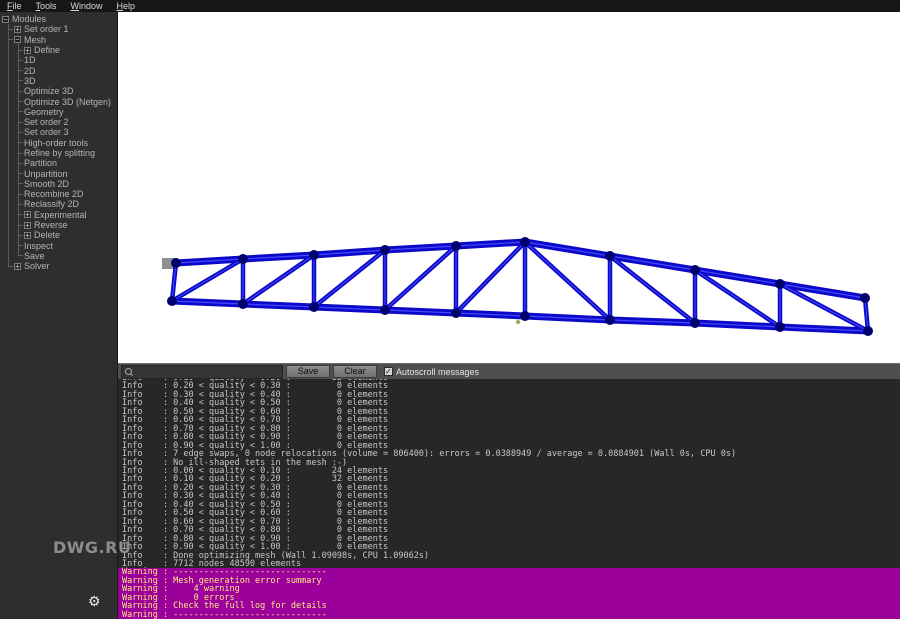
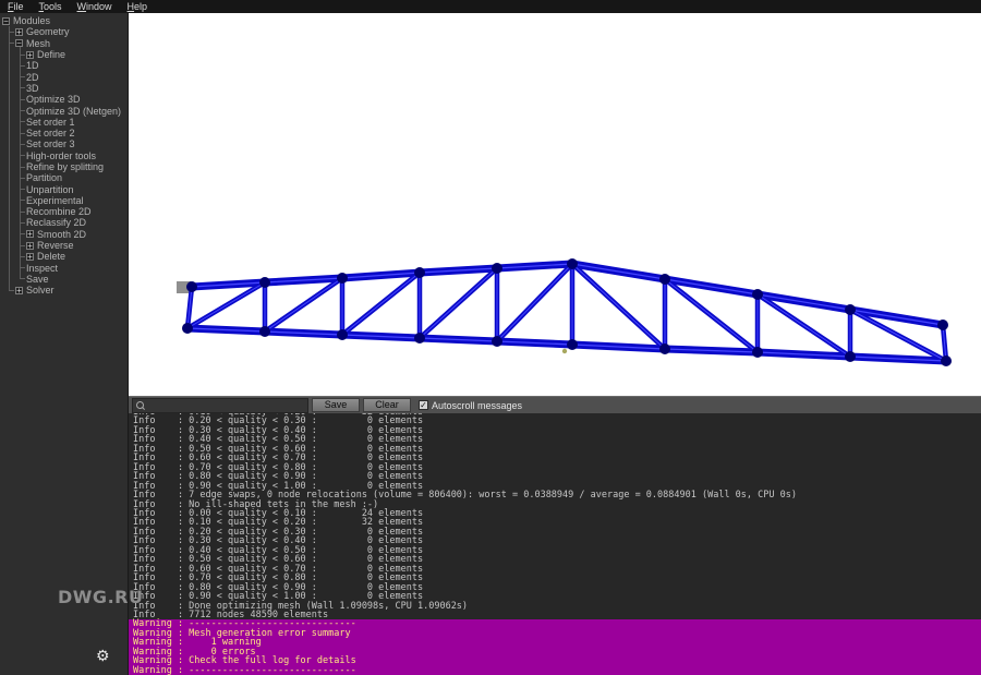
  File
  Tools
  Window
  Help
  −
  Modules
  +
- Set order 1
+ Geometry
  −
  Mesh
  +
  Define
  1D
  2D
  3D
  Optimize 3D
  Optimize 3D (Netgen)
- Geometry
+ Set order 1
  Set order 2
  Set order 3
  High-order tools
  Refine by splitting
  Partition
  Unpartition
- Smooth 2D
+ Experimental
  Recombine 2D
  Reclassify 2D
  +
- Experimental
+ Smooth 2D
  +
  Reverse
  +
  Delete
  Inspect
  Save
  +
  Solver
  Save
  Clear
  ✓
  Autoscroll messages
  Info : 0.20 < quality < 0.30 : 0 elements
  Info : 0.30 < quality < 0.40 : 0 elements
  Info : 0.40 < quality < 0.50 : 0 elements
  Info : 0.50 < quality < 0.60 : 0 elements
  Info : 0.60 < quality < 0.70 : 0 elements
  Info : 0.70 < quality < 0.80 : 0 elements
  Info : 0.80 < quality < 0.90 : 0 elements
  Info : 0.90 < quality < 1.00 : 0 elements
- Info : 7 edge swaps, 0 node relocations (volume = 806400): errors = 0.0388949 / average = 0.0884901 (Wall 0s, CPU 0s)
+ Info : 7 edge swaps, 0 node relocations (volume = 806400): worst = 0.0388949 / average = 0.0884901 (Wall 0s, CPU 0s)
  Info : No ill-shaped tets in the mesh :-)
  Info : 0.00 < quality < 0.10 : 24 elements
  Info : 0.10 < quality < 0.20 : 32 elements
  Info : 0.20 < quality < 0.30 : 0 elements
  Info : 0.30 < quality < 0.40 : 0 elements
  Info : 0.40 < quality < 0.50 : 0 elements
  Info : 0.50 < quality < 0.60 : 0 elements
  Info : 0.60 < quality < 0.70 : 0 elements
  Info : 0.70 < quality < 0.80 : 0 elements
  Info : 0.80 < quality < 0.90 : 0 elements
  Info : 0.90 < quality < 1.00 : 0 elements
  Info : Done optimizing mesh (Wall 1.09098s, CPU 1.09062s)
  Info : 7712 nodes 48590 elements
  Warning : ------------------------------
  Warning : Mesh generation error summary
- Warning : 4 warning
+ Warning : 1 warning
  Warning : 0 errors
  Warning : Check the full log for details
  Warning : ------------------------------
  DWG.RU
  ⚙
